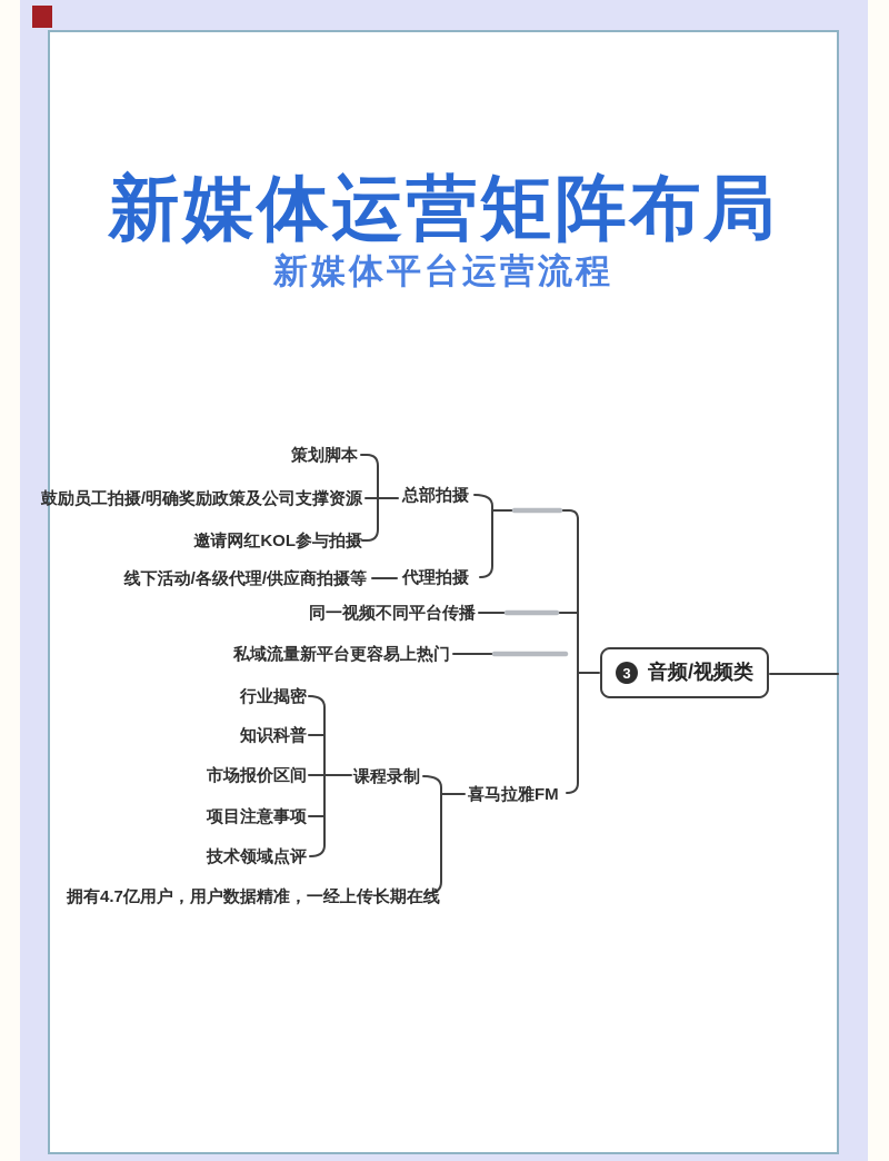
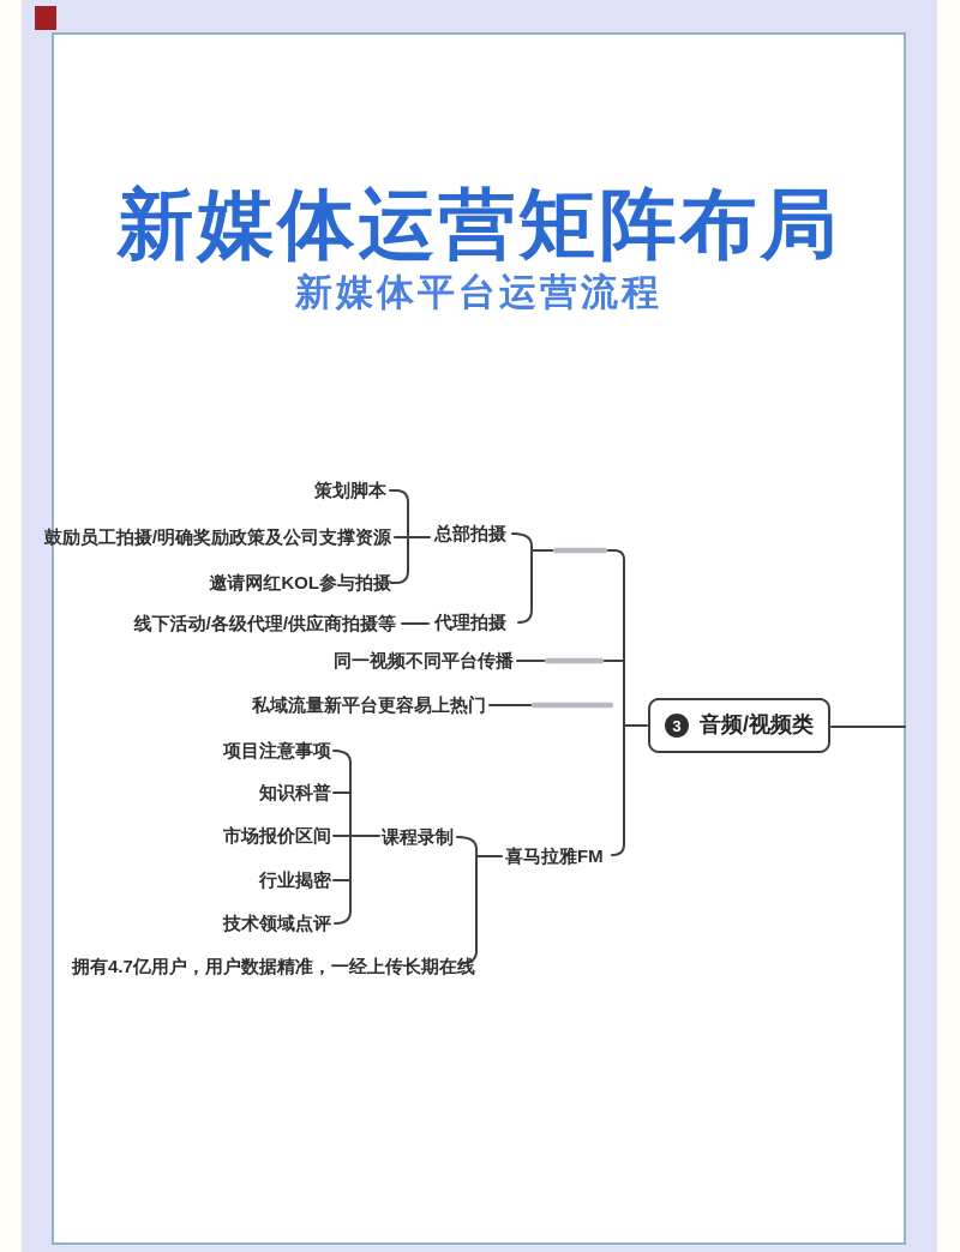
  新媒体运营矩阵布局
  新媒体平台运营流程
  策划脚本
  鼓励员工拍摄/明确奖励政策及公司支撑资源
  邀请网红KOL参与拍摄
  总部拍摄
  线下活动/各级代理/供应商拍摄等
  代理拍摄
  同一视频不同平台传播
  私域流量新平台更容易上热门
- 行业揭密
+ 项目注意事项
  知识科普
  市场报价区间
- 项目注意事项
+ 行业揭密
  技术领域点评
  课程录制
  喜马拉雅FM
  拥有4.7亿用户，用户数据精准，一经上传长期在线
  3
  音频/视频类
